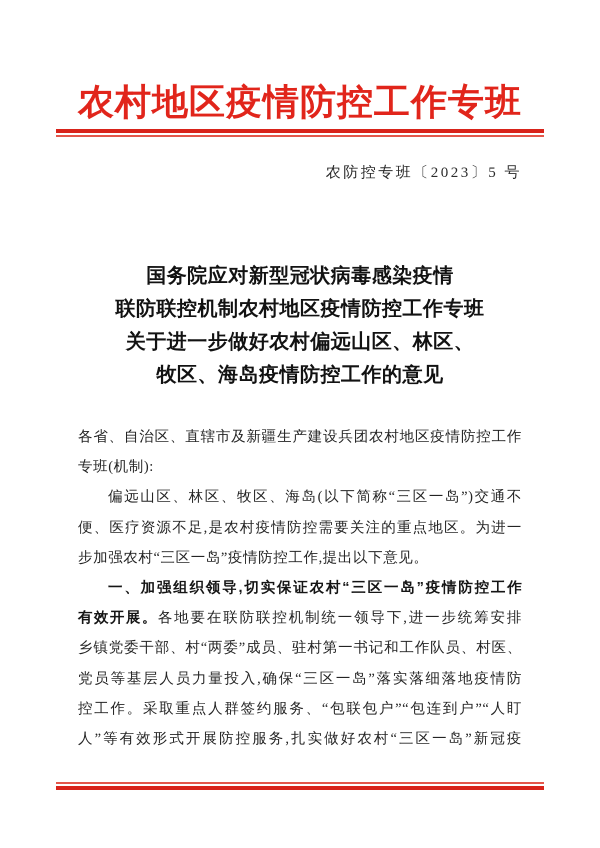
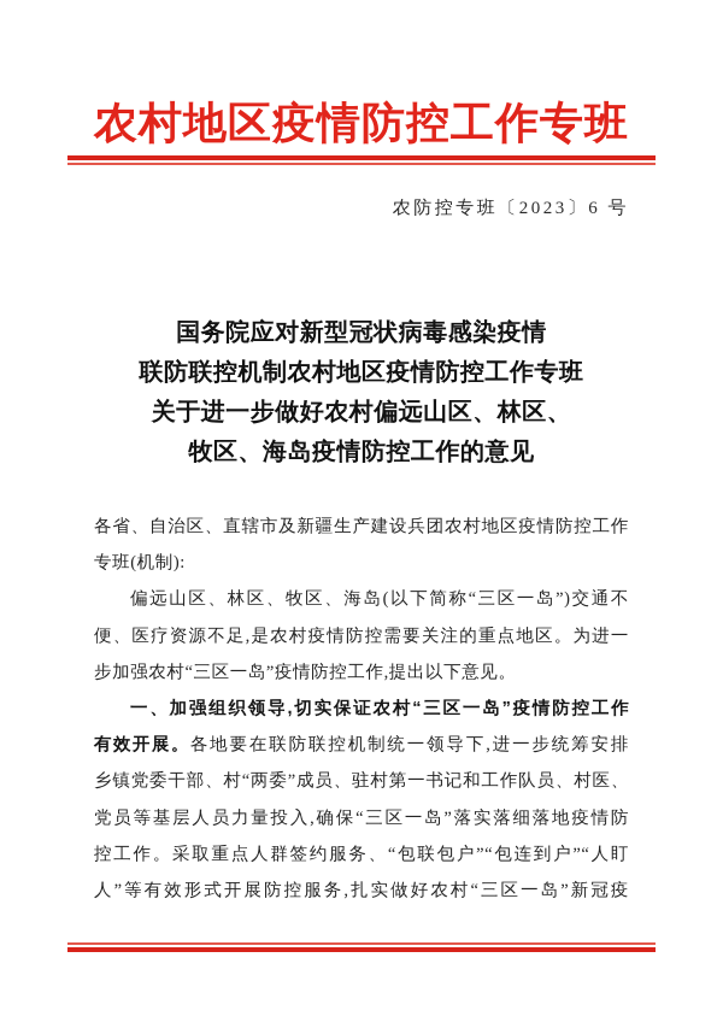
  农村地区疫情防控工作专班
- 农防控专班〔2023〕5 号
+ 农防控专班〔2023〕6 号
  国务院应对新型冠状病毒感染疫情
  联防联控机制农村地区疫情防控工作专班
  关于进一步做好农村偏远山区、林区、
  牧区、海岛疫情防控工作的意见
  各省、自治区、直辖市及新疆生产建设兵团农村地区疫情防控工作
  专班(机制):
  偏远山区、林区、牧区、海岛(以下简称“三区一岛”)交通不
  便、医疗资源不足,是农村疫情防控需要关注的重点地区。为进一
  步加强农村“三区一岛”疫情防控工作,提出以下意见。
  一、加强组织领导,切实保证农村“三区一岛”疫情防控工作
  有效开展。各地要在联防联控机制统一领导下,进一步统筹安排
  乡镇党委干部、村“两委”成员、驻村第一书记和工作队员、村医、
  党员等基层人员力量投入,确保“三区一岛”落实落细落地疫情防
  控工作。采取重点人群签约服务、“包联包户”“包连到户”“人盯
  人”等有效形式开展防控服务,扎实做好农村“三区一岛”新冠疫
